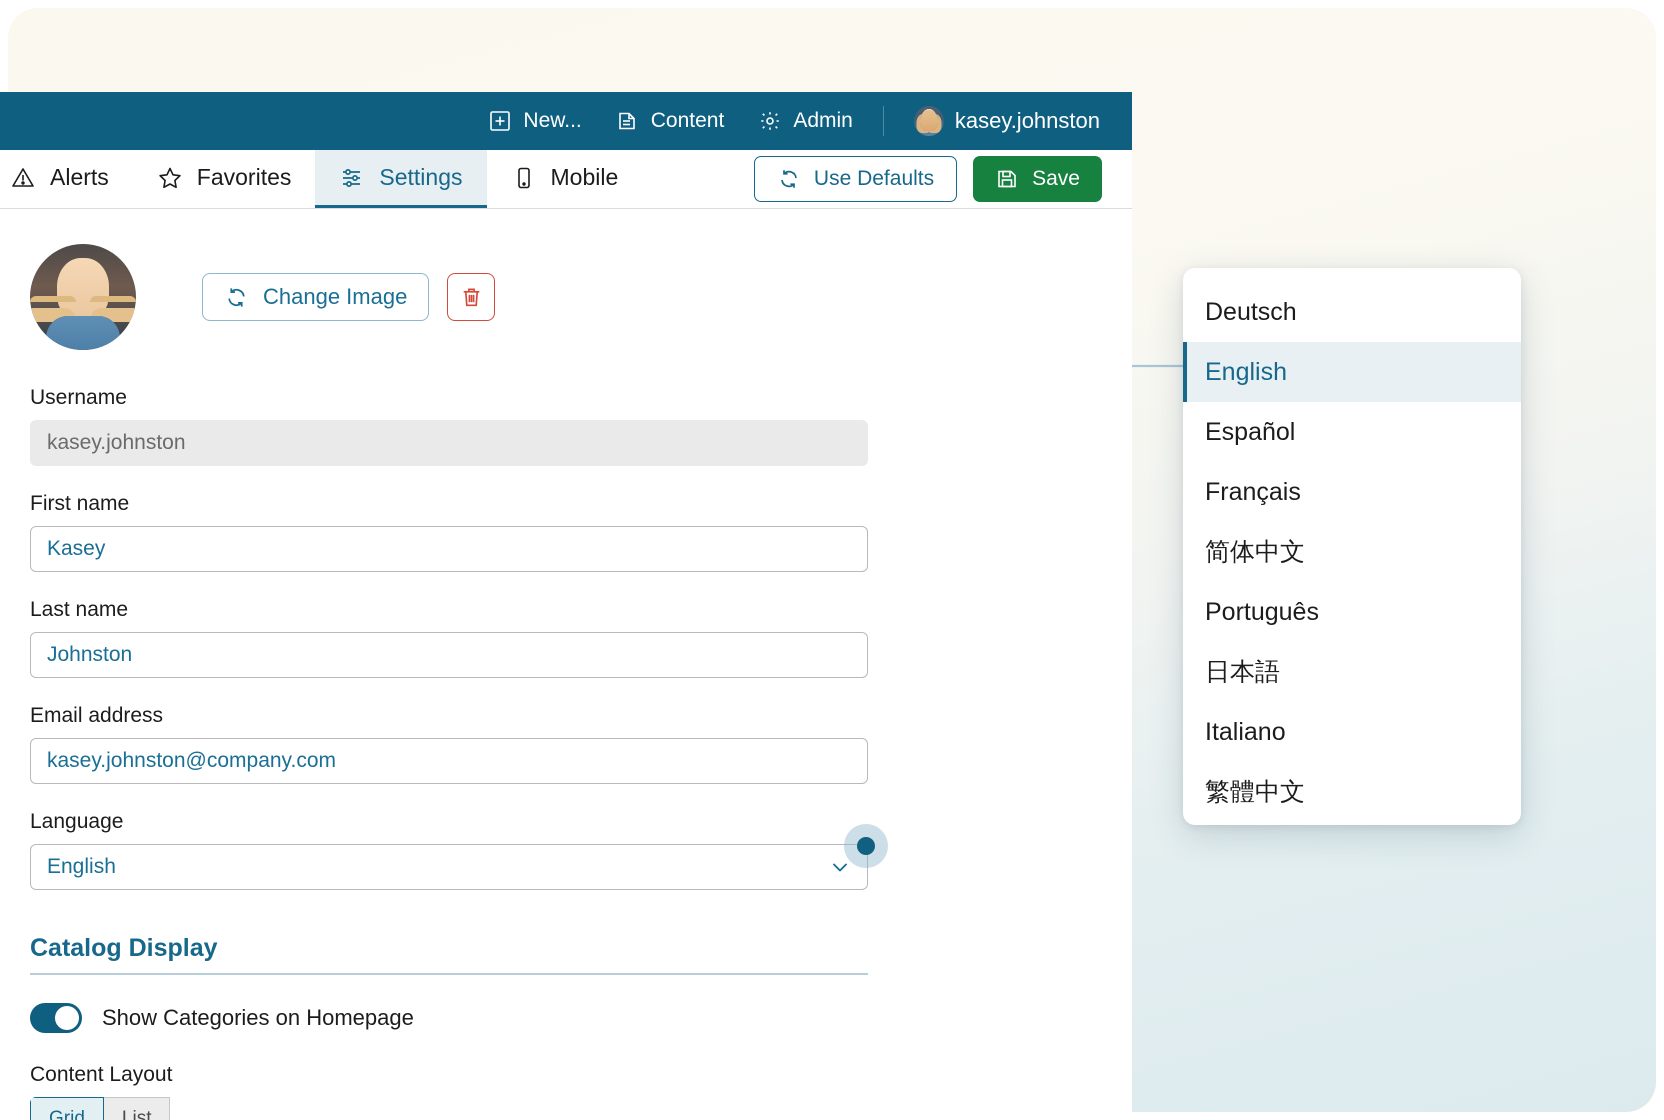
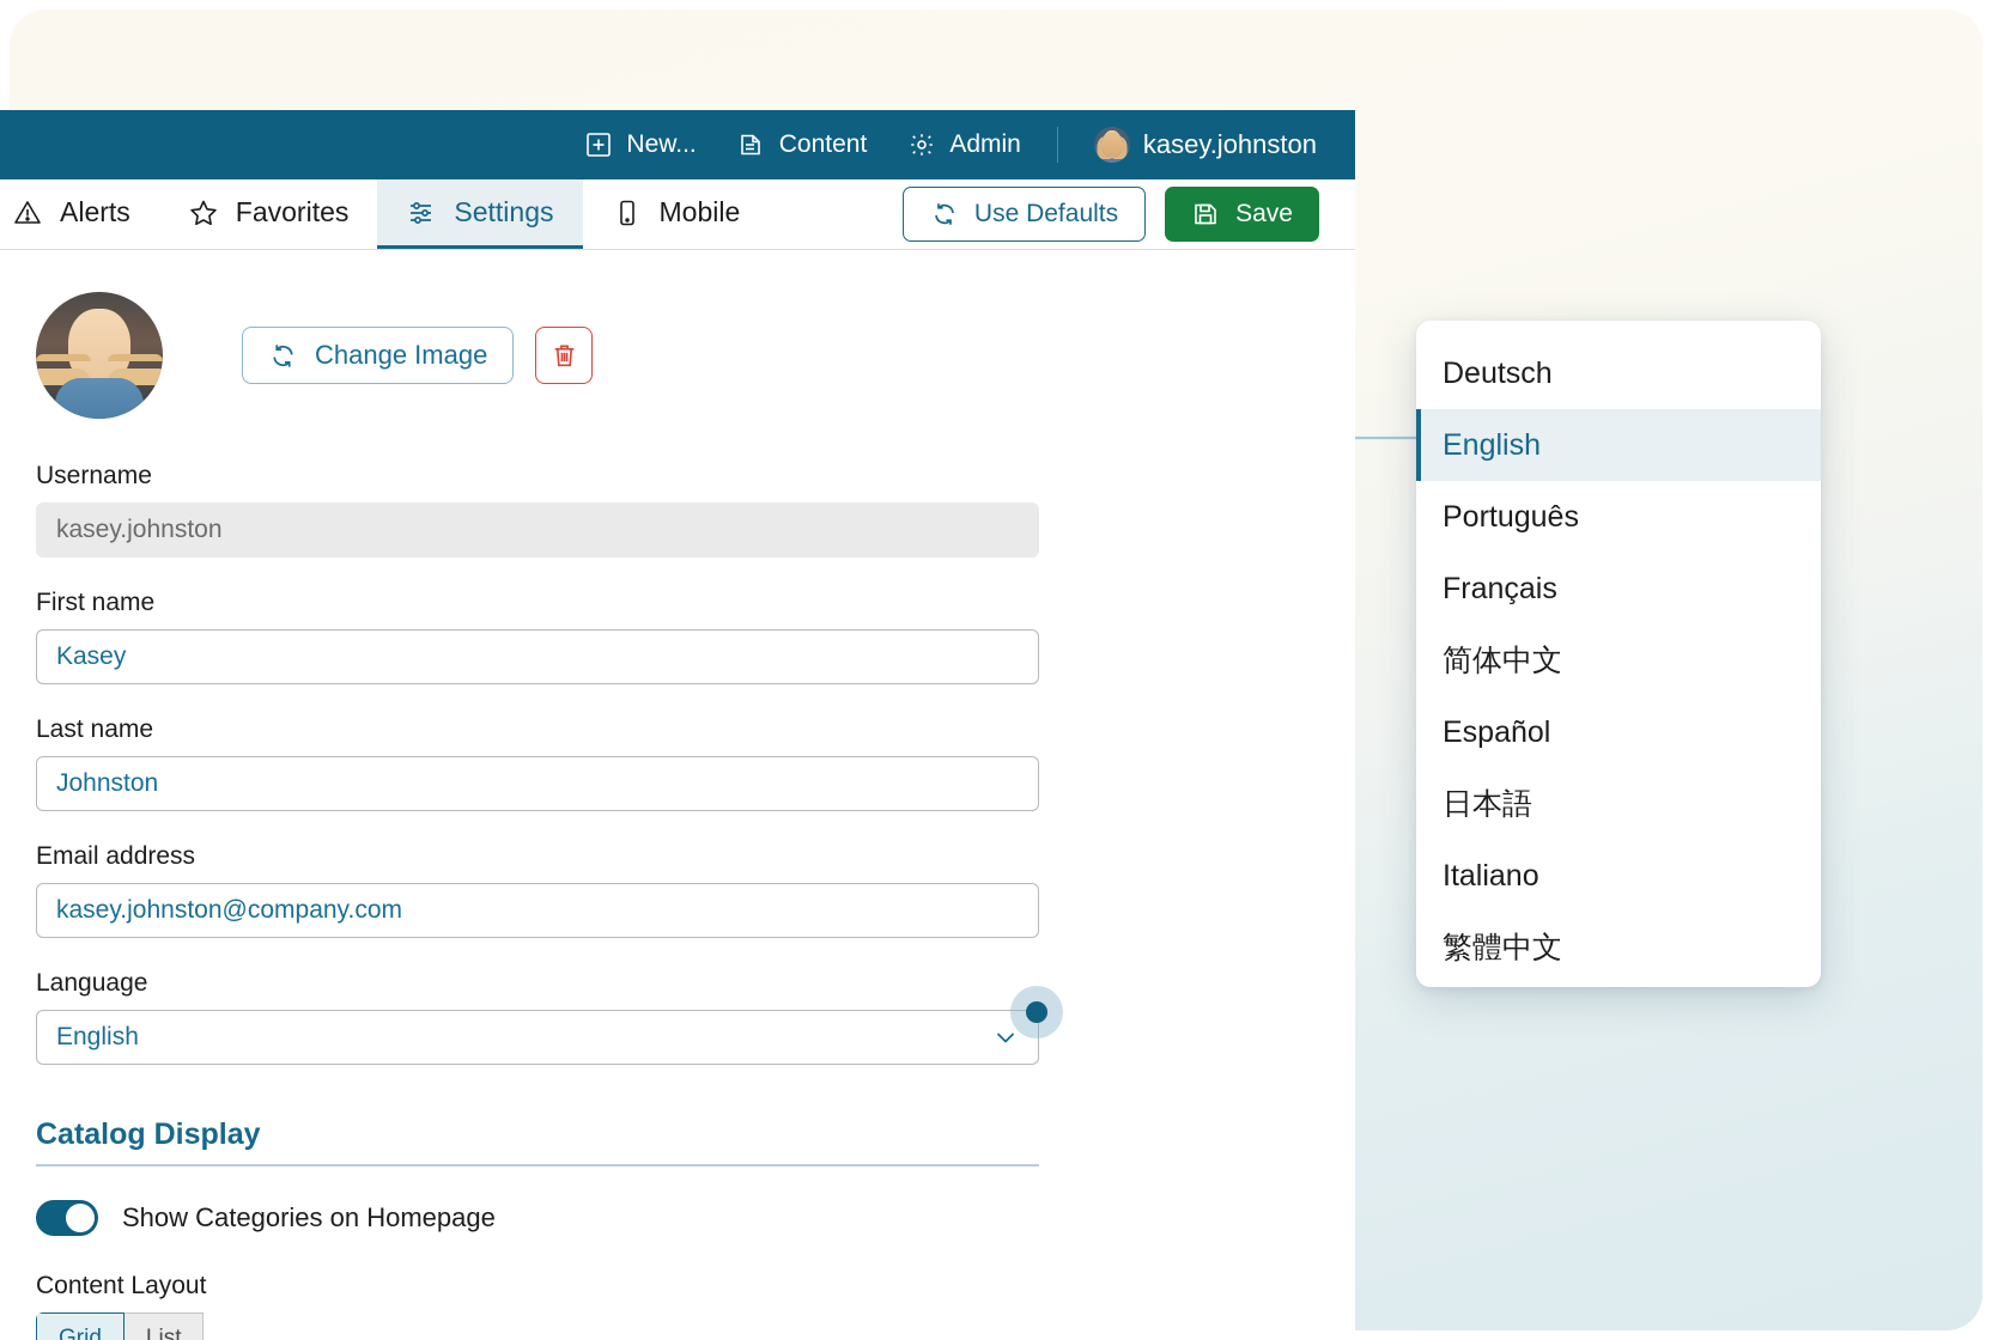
  New...
  Content
  Admin
  kasey.johnston
  Alerts
  Favorites
  Settings
  Mobile
  Use Defaults
  Save
  Change Image
  Username
  kasey.johnston
  First name
  Kasey
  Last name
  Johnston
  Email address
  kasey.johnston@company.com
  Language
  English
  Catalog Display
  Show Categories on Homepage
  Content Layout
  Grid
  List
  Deutsch
  English
- Español
+ Português
  Français
  简体中文
- Português
+ Español
  日本語
  Italiano
  繁體中文
